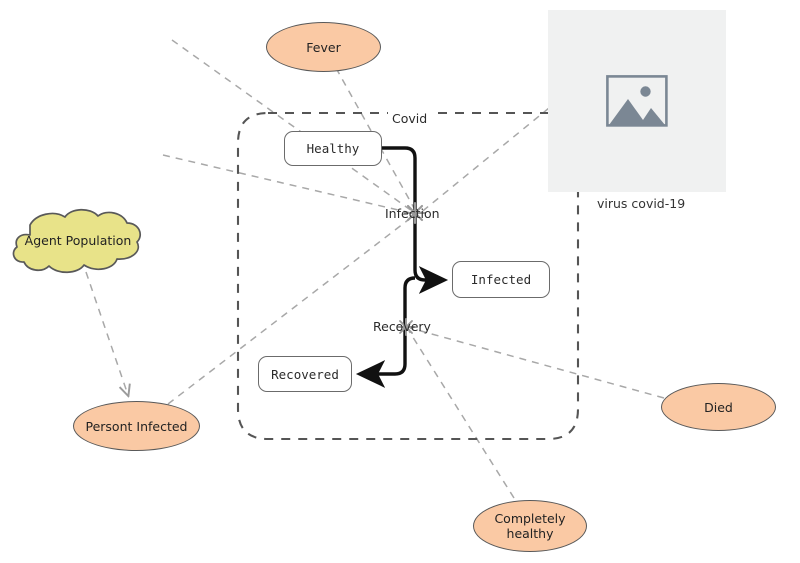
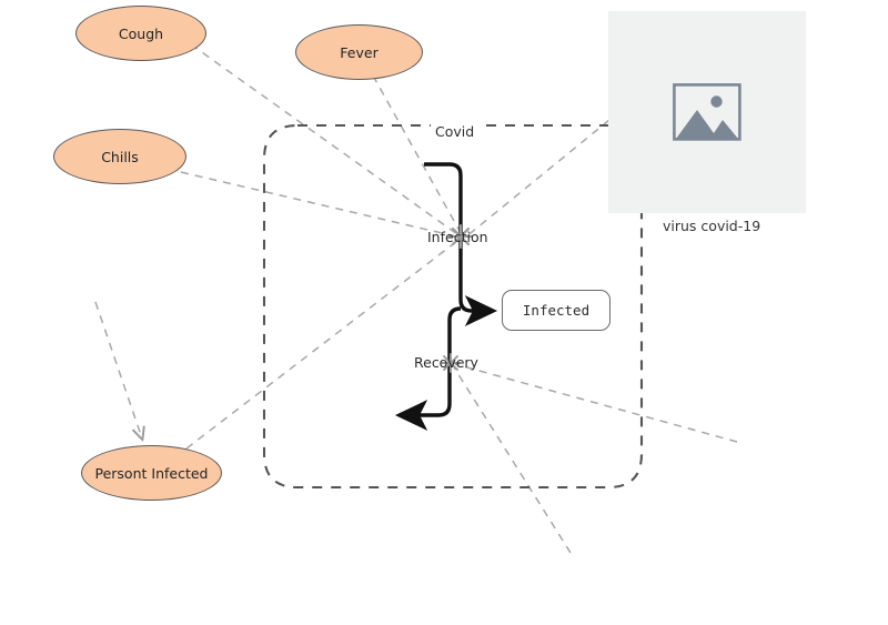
  Covid
+ Cough
  Fever
+ Chills
  Persont Infected
- Died
- Completely
- healthy
- Agent Population
- Healthy
  Infected
- Recovered
  Infection
  Recovery
  virus covid-19
